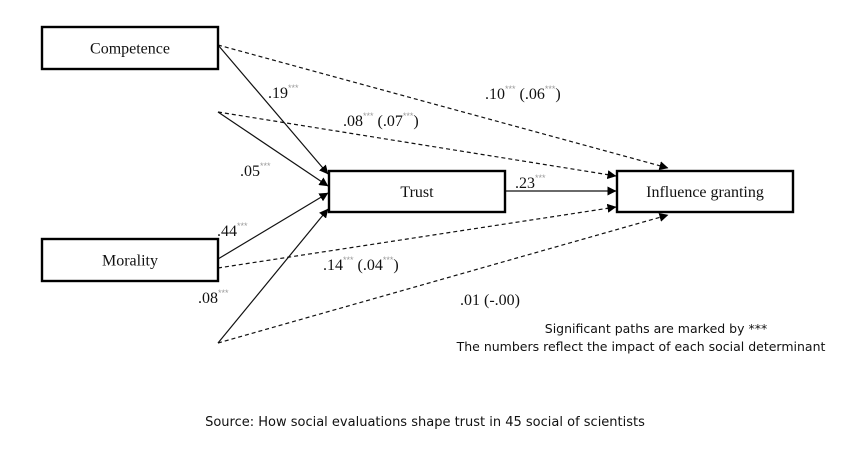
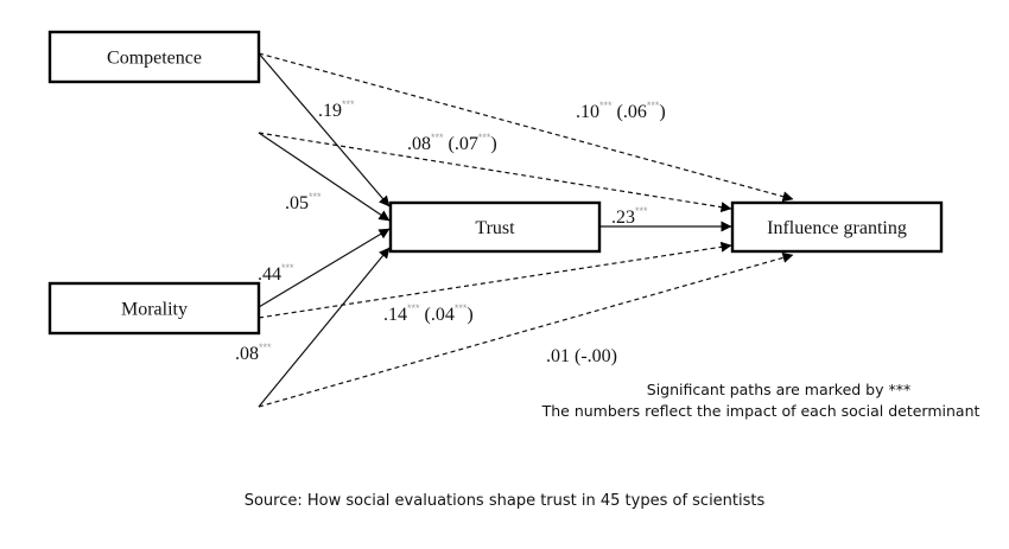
  Competence
  Morality
  Trust
  Influence granting
  .19***
  .05***
  .44***
  .08***
  .23***
  .10*** (.06*** )
  .08*** (.07*** )
  .14*** (.04*** )
  .01 (-.00)
  Significant paths are marked by ***
  The numbers reflect the impact of each social determinant
- Source: How social evaluations shape trust in 45 social of scientists
+ Source: How social evaluations shape trust in 45 types of scientists
